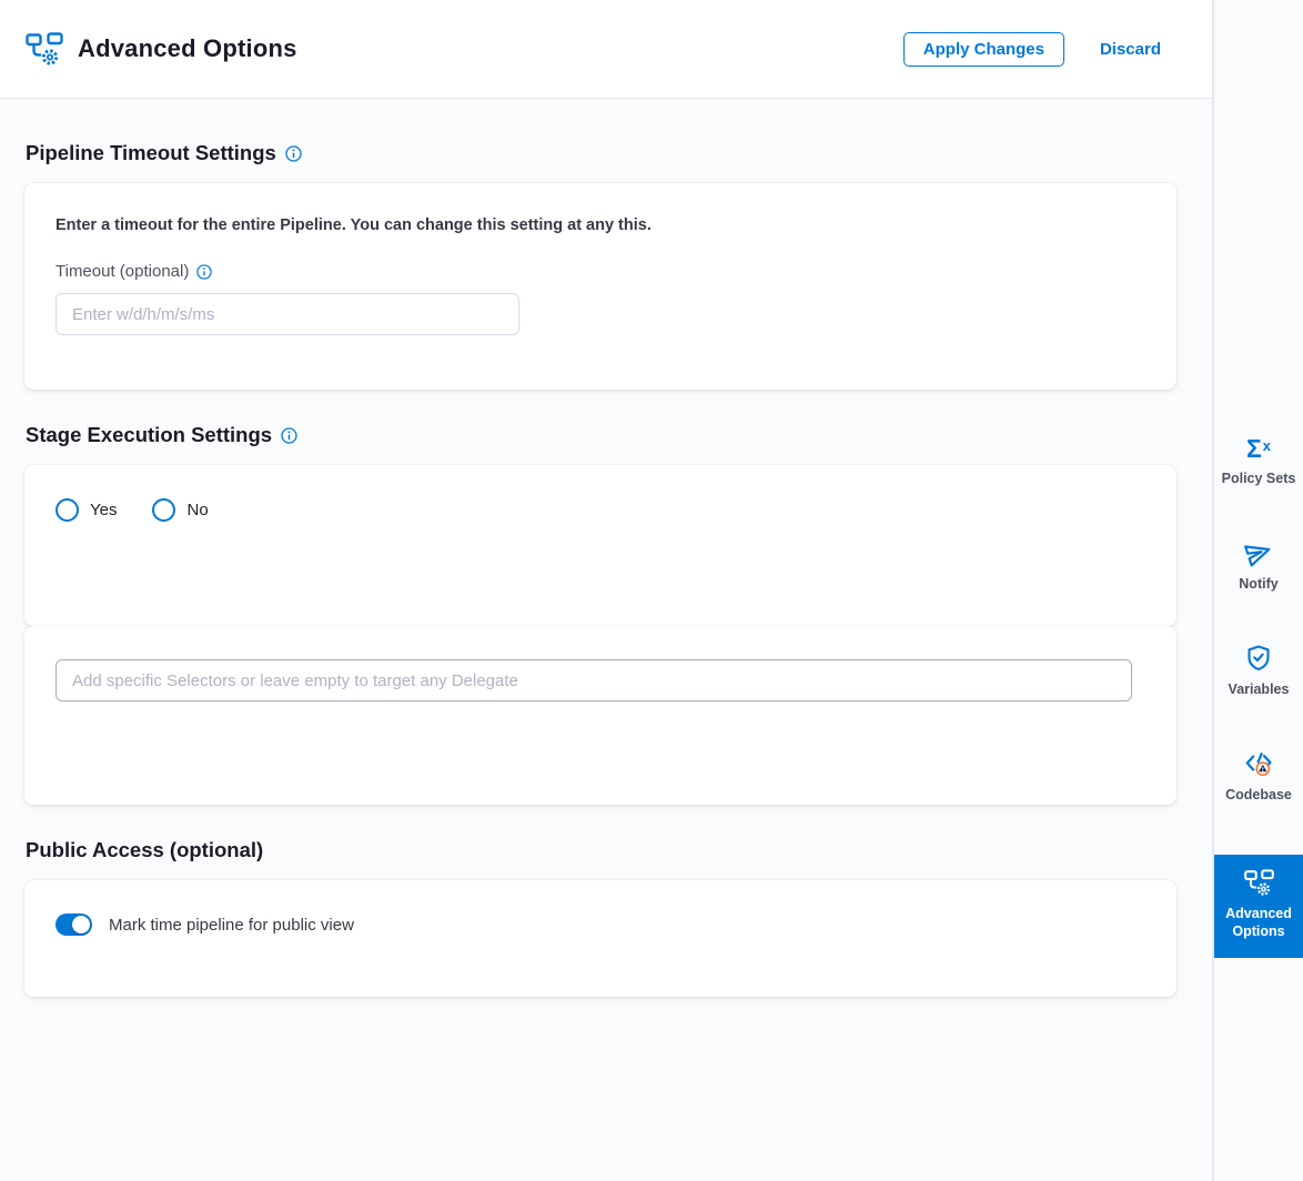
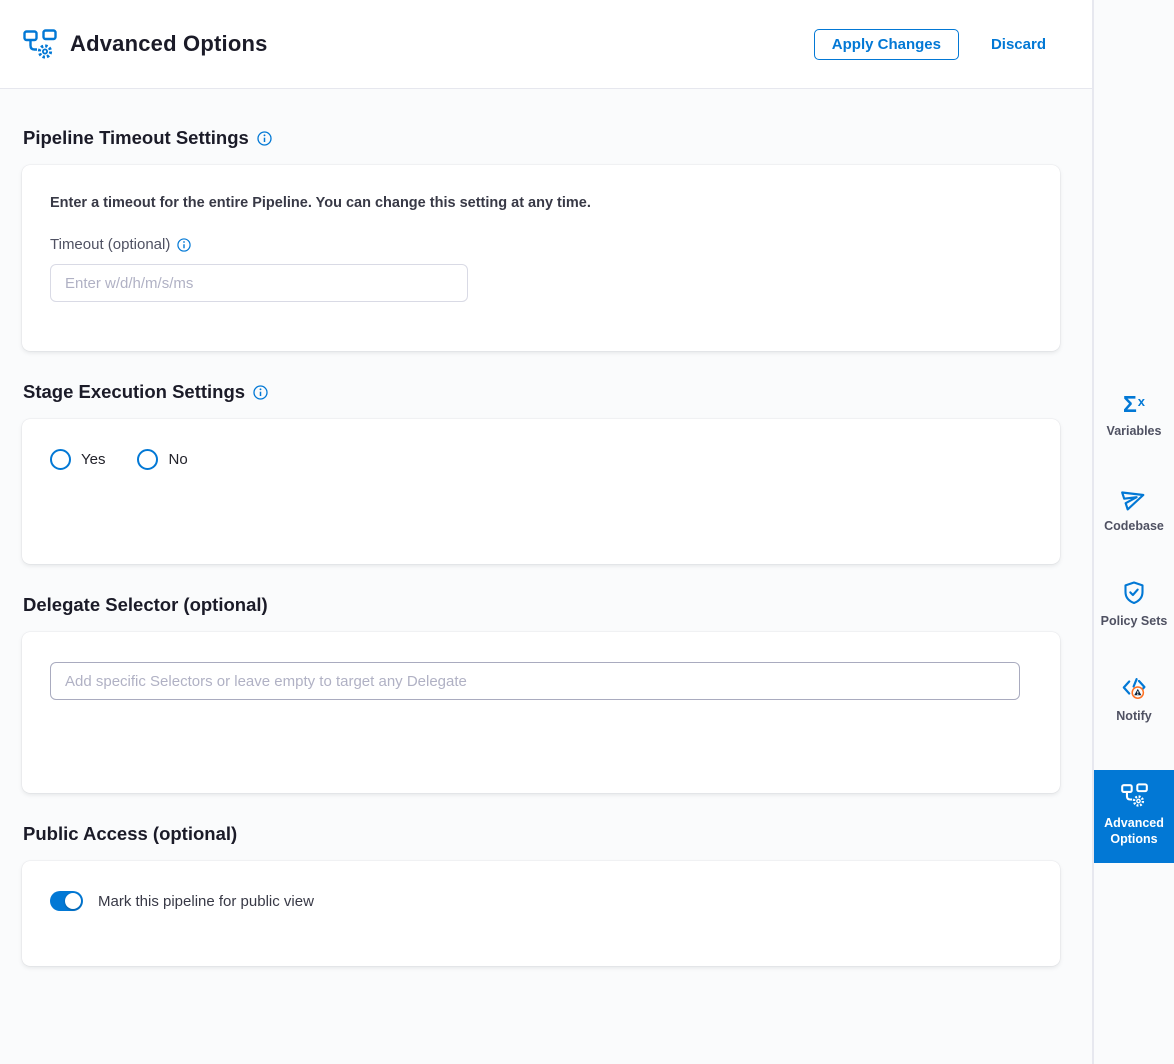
  Advanced Options
  Apply Changes
  Discard
  Pipeline Timeout Settings
- Enter a timeout for the entire Pipeline. You can change this setting at any this.
+ Enter a timeout for the entire Pipeline. You can change this setting at any time.
  Timeout (optional)
  Enter w/d/h/m/s/ms
  Stage Execution Settings
  Yes
  No
+ Delegate Selector (optional)
  Add specific Selectors or leave empty to target any Delegate
  Public Access (optional)
- Mark time pipeline for public view
+ Mark this pipeline for public view
  Σx
- Policy Sets
+ Variables
- Notify
+ Codebase
- Variables
+ Policy Sets
- Codebase
+ Notify
  Advanced Options
